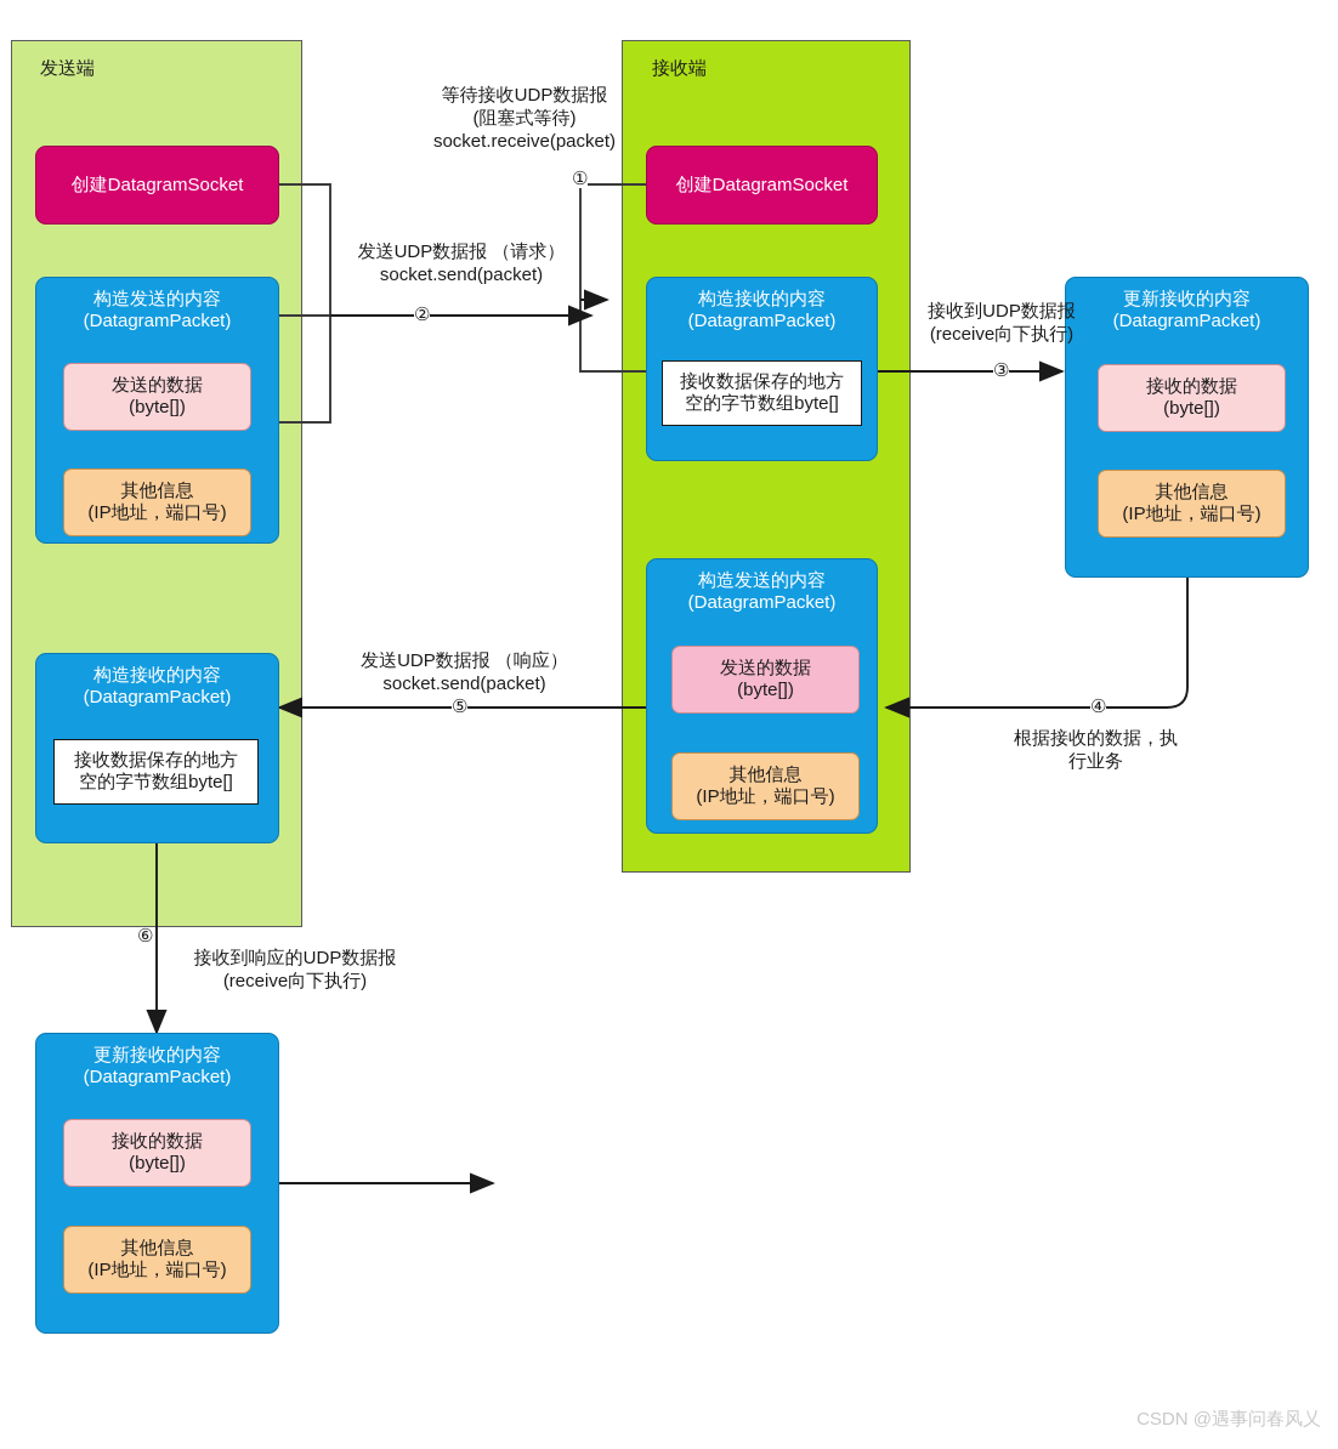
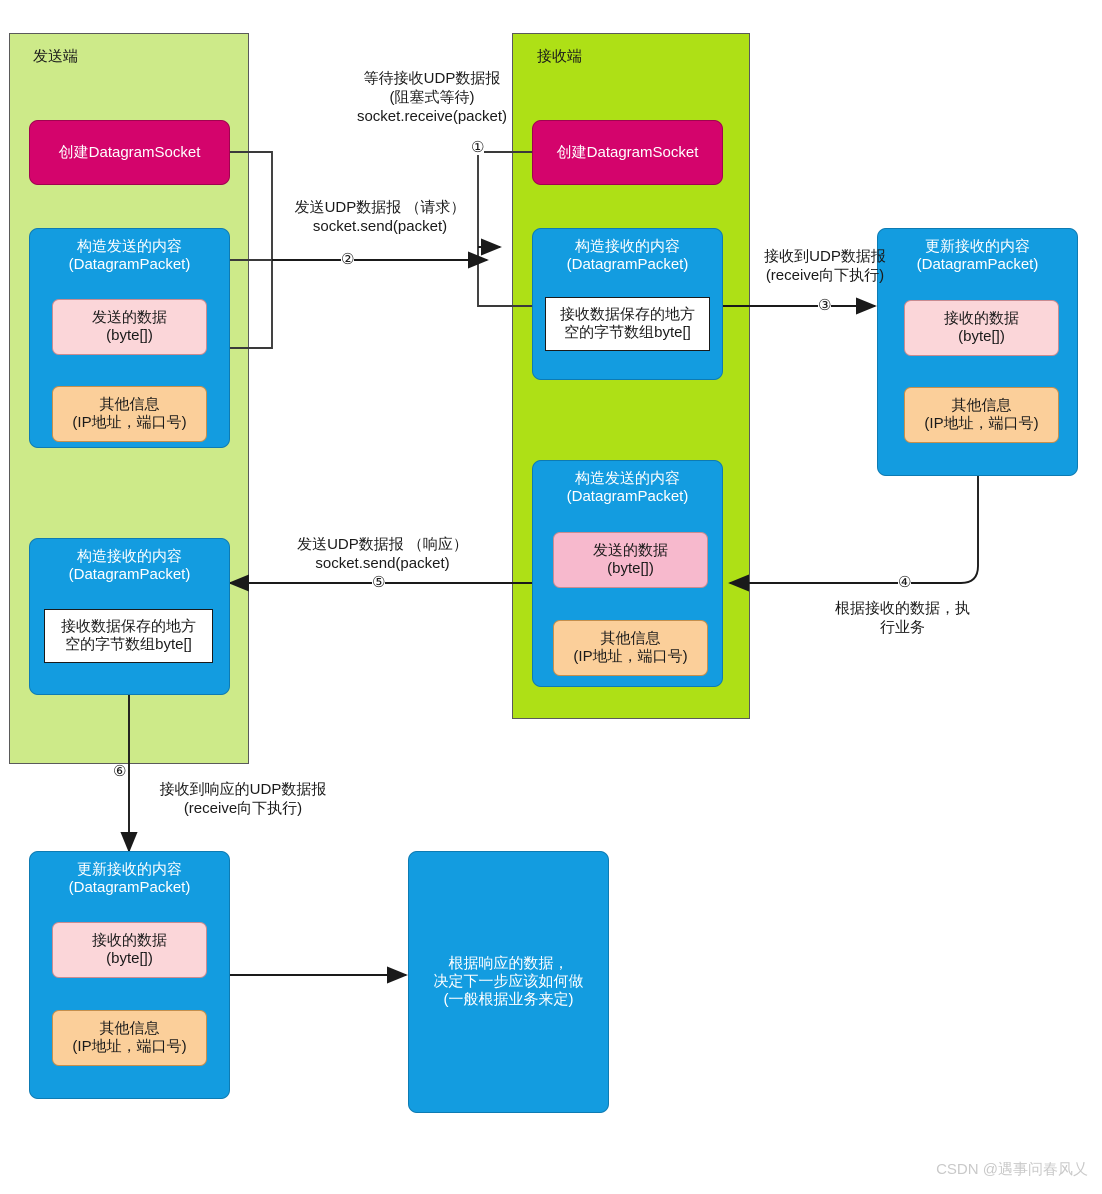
  发送端
  接收端
  创建DatagramSocket
  构造发送的内容
  (DatagramPacket)
  发送的数据
  (byte[])
  其他信息
  (IP地址，端口号)
  构造接收的内容
  (DatagramPacket)
  接收数据保存的地方
  空的字节数组byte[]
  创建DatagramSocket
  构造接收的内容
  (DatagramPacket)
  接收数据保存的地方
  空的字节数组byte[]
  构造发送的内容
  (DatagramPacket)
  发送的数据
  (byte[])
  其他信息
  (IP地址，端口号)
  更新接收的内容
  (DatagramPacket)
  接收的数据
  (byte[])
  其他信息
  (IP地址，端口号)
  更新接收的内容
  (DatagramPacket)
  接收的数据
  (byte[])
  其他信息
  (IP地址，端口号)
+ 根据响应的数据，
+ 决定下一步应该如何做
+ (一般根据业务来定)
  等待接收UDP数据报
  (阻塞式等待)
  socket.receive(packet)
  ①
  发送UDP数据报 （请求）
  socket.send(packet)
  ②
  接收到UDP数据报
  (receive向下执行)
  ③
  根据接收的数据，执
  行业务
  ④
  发送UDP数据报 （响应）
  socket.send(packet)
  ⑤
  接收到响应的UDP数据报
  (receive向下执行)
  ⑥
  CSDN @遇事问春风乂
